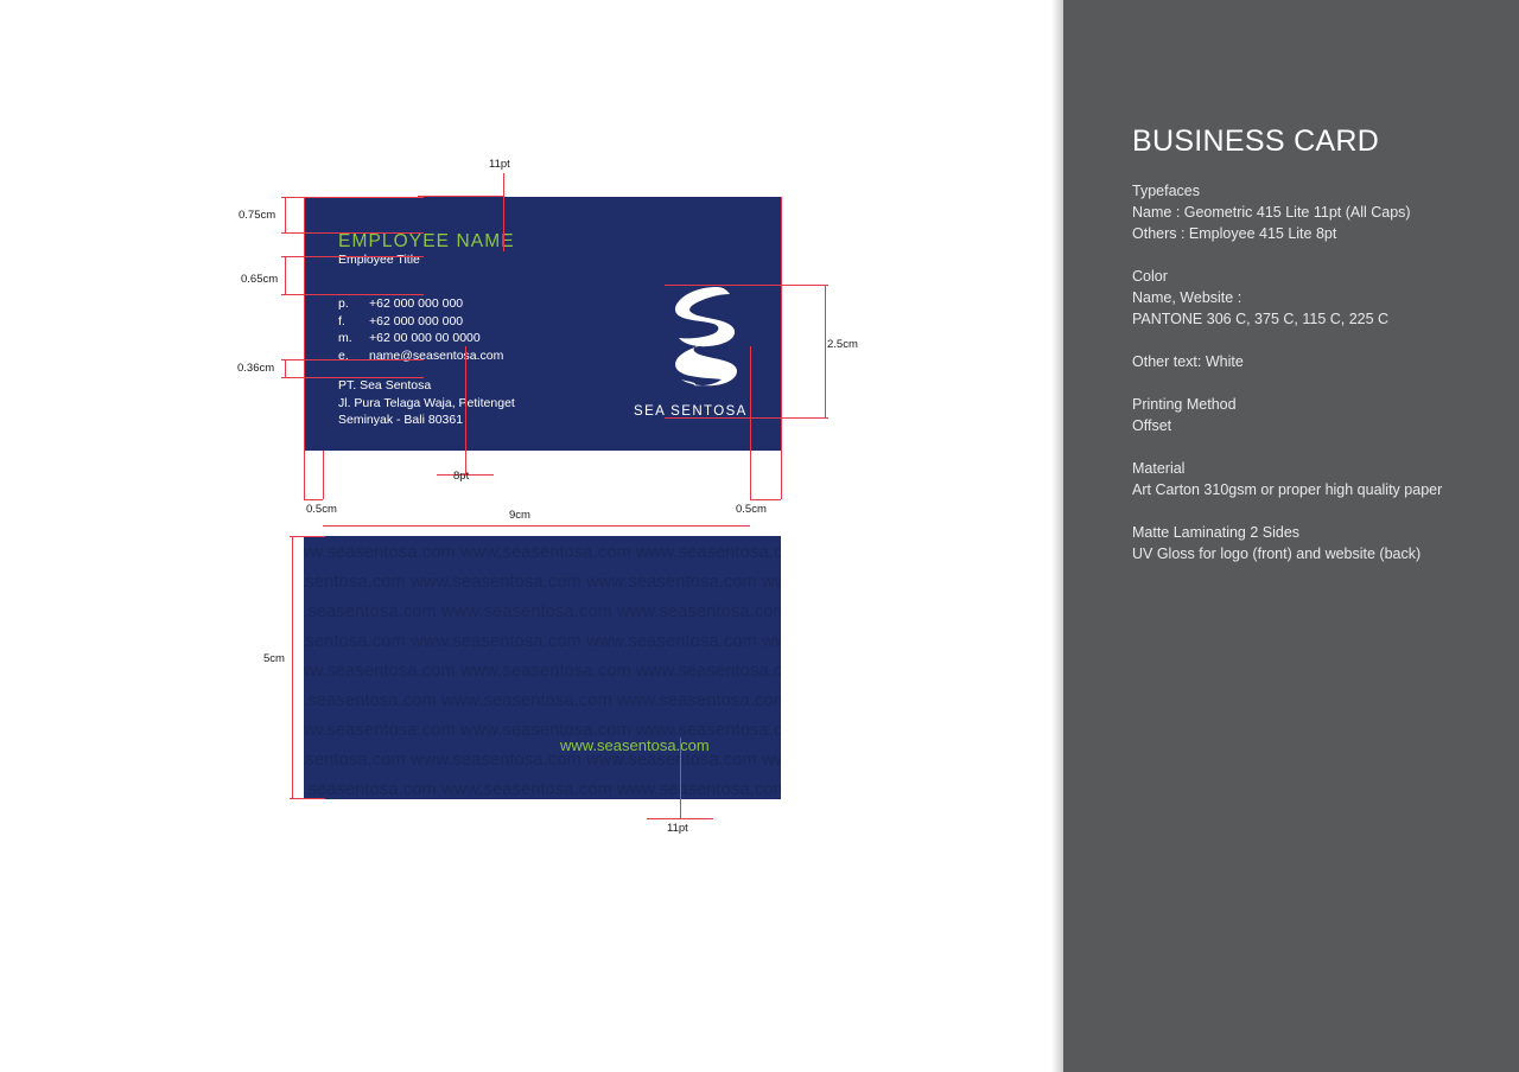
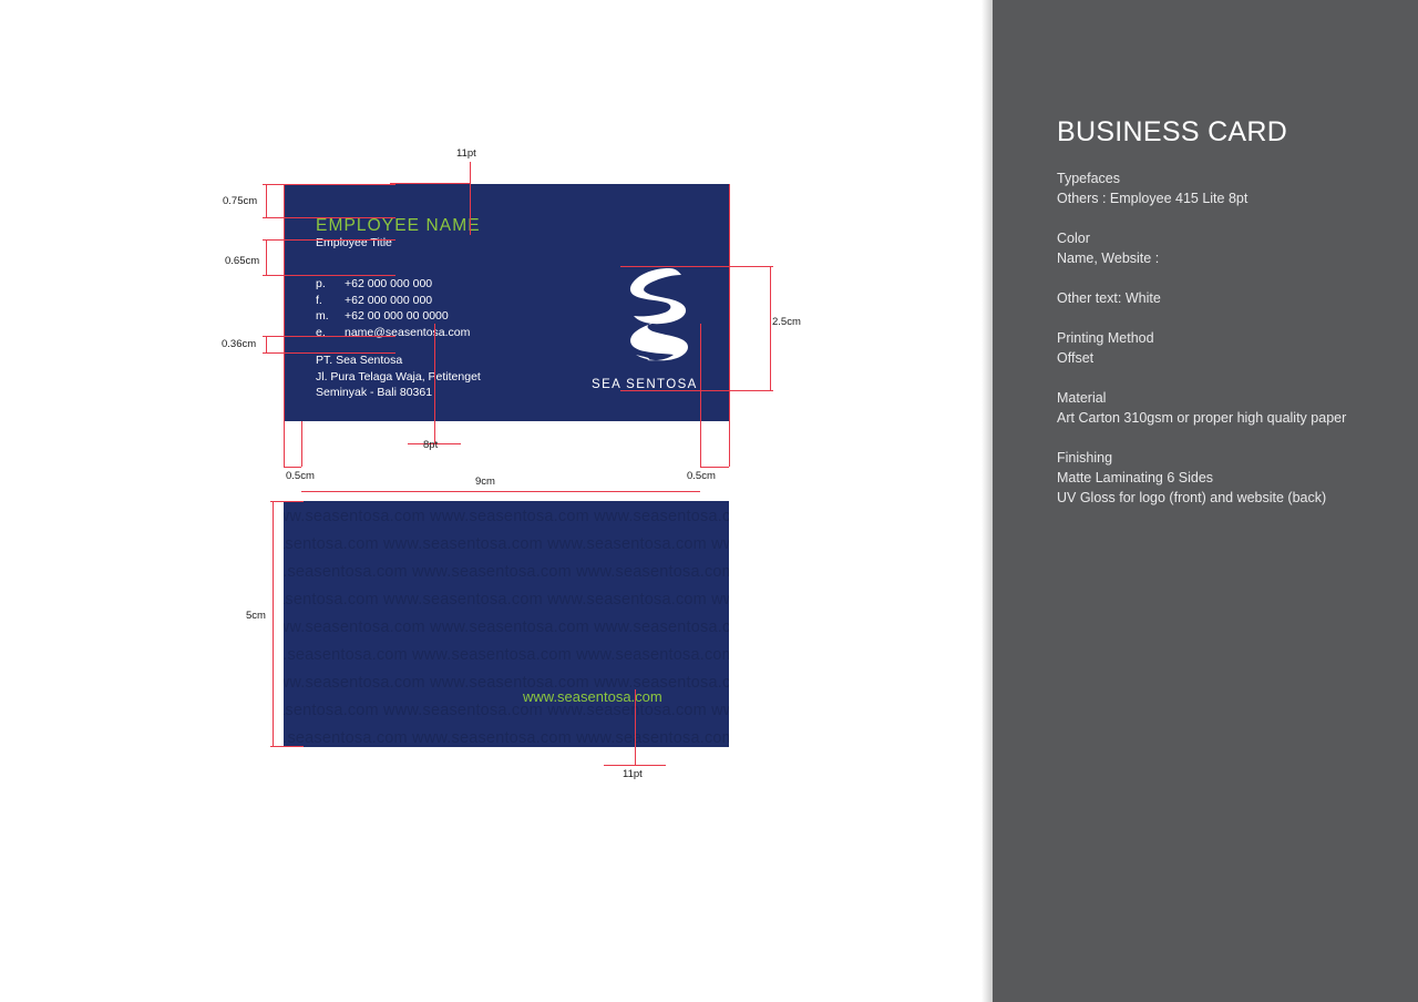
  BUSINESS CARD
  Typefaces
- Name : Geometric 415 Lite 11pt (All Caps)
  Others : Employee 415 Lite 8pt
  Color
  Name, Website :
- PANTONE 306 C, 375 C, 115 C, 225 C
  Other text: White
  Printing Method
  Offset
  Material
  Art Carton 310gsm or proper high quality paper
+ Finishing
- Matte Laminating 2 Sides
+ Matte Laminating 6 Sides
  UV Gloss for logo (front) and website (back)
  EMPLOYEE NAME
  Employee Title
  p. +62 000 000 000
  f. +62 000 000 000
  m. +62 00 000 00 0000
  e. name@seasentosa.com
  PT. Sea Sentosa
  Jl. Pura Telaga Waja, Petitenget
  Seminyak - Bali 80361
  SEA SENTOSA
  ww.seasentosa.com www.seasentosa.com www.seasentosa.c
  .seasentosa.com www.seasentosa.com www.seasentosa.com
  ww.seasentosa.com www.seasentosa.com www.seasentosa.c
  .seasentosa.com www.seasentosa.com www.seasentosa.com
  ww.seasentosa.com www.seasentosa.com www.seasentosa.c
  .seasentosa.com www.seasentosa.com www.seasentosa.com
  www.seasentosa.com
  11pt
  0.75cm
  0.65cm
  0.36cm
  8pt
  2.5cm
  0.5cm
  0.5cm
  9cm
  5cm
  11pt
